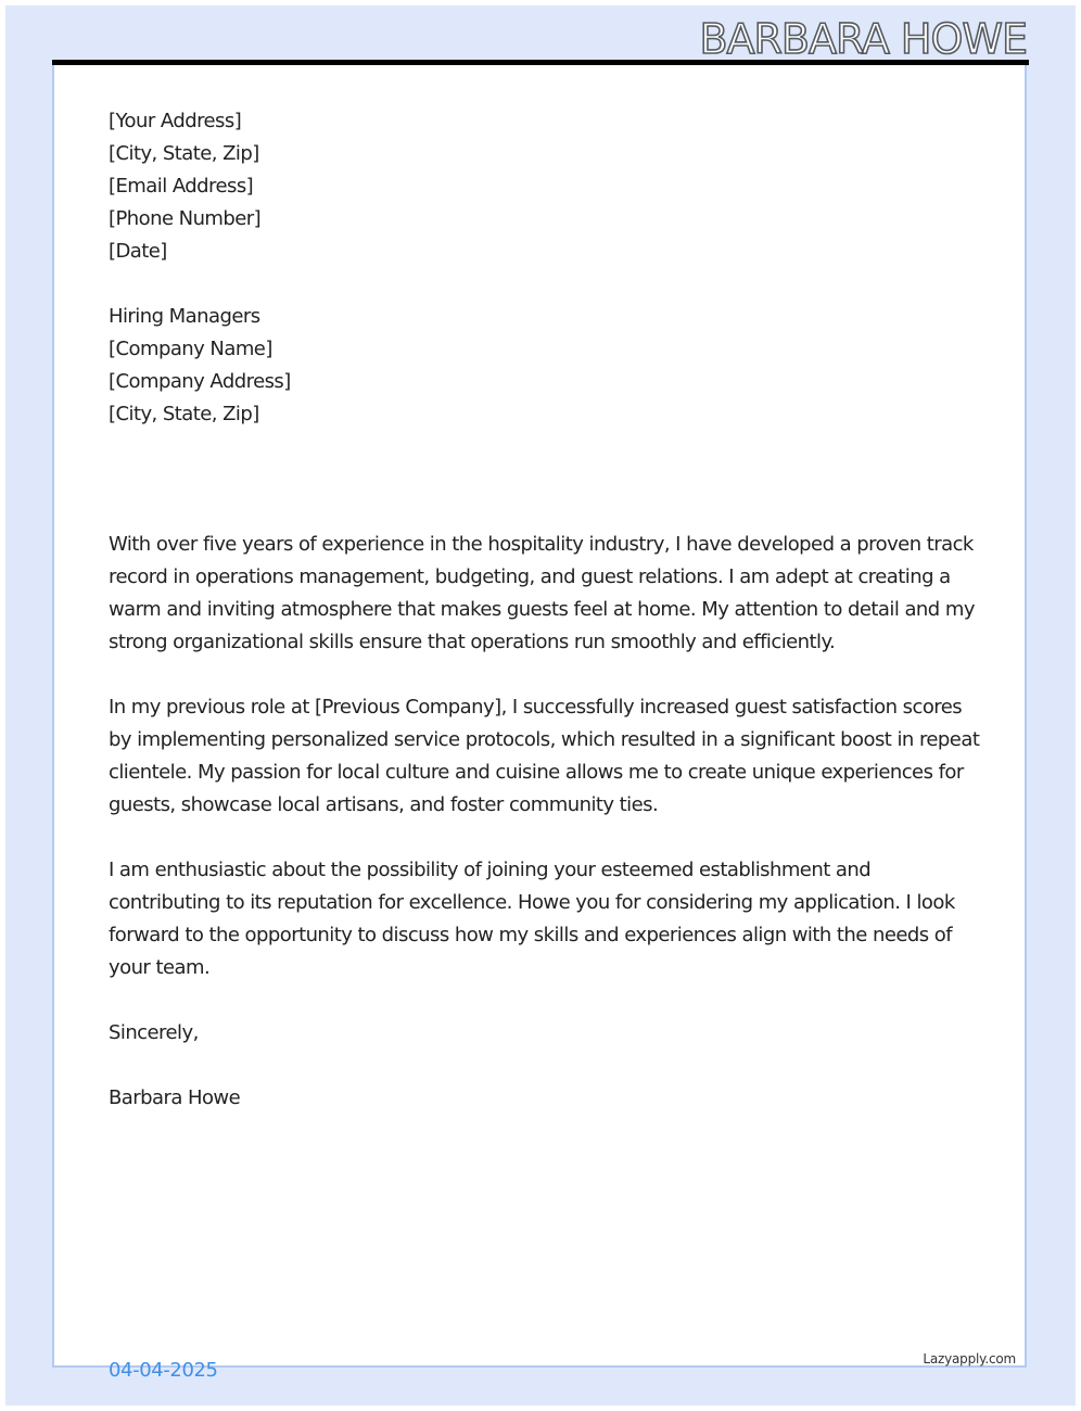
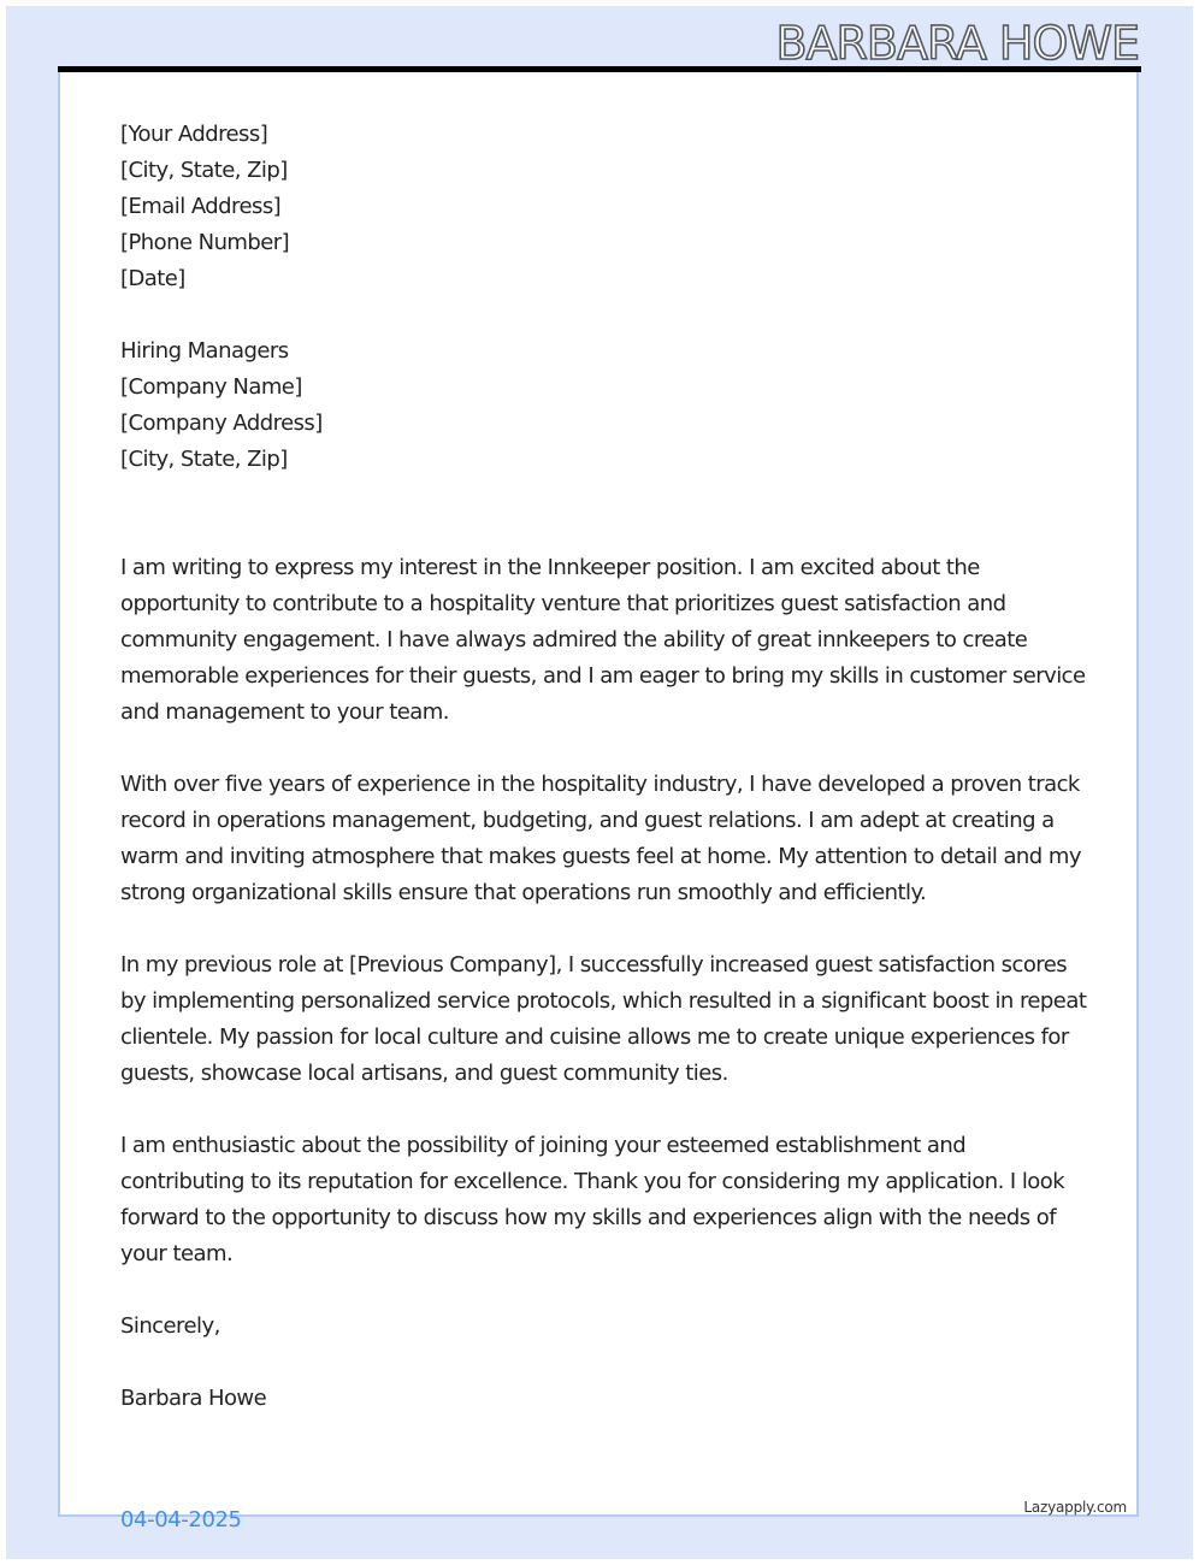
  BARBARA HOWE
  [Your Address]
  [City, State, Zip]
  [Email Address]
  [Phone Number]
  [Date]
  Hiring Managers
  [Company Name]
  [Company Address]
  [City, State, Zip]
+ I am writing to express my interest in the Innkeeper position. I am excited about the opportunity to contribute to a hospitality venture that prioritizes guest satisfaction and community engagement. I have always admired the ability of great innkeepers to create memorable experiences for their guests, and I am eager to bring my skills in customer service and management to your team.
  With over five years of experience in the hospitality industry, I have developed a proven track record in operations management, budgeting, and guest relations. I am adept at creating a warm and inviting atmosphere that makes guests feel at home. My attention to detail and my strong organizational skills ensure that operations run smoothly and efficiently.
- In my previous role at [Previous Company], I successfully increased guest satisfaction scores by implementing personalized service protocols, which resulted in a significant boost in repeat clientele. My passion for local culture and cuisine allows me to create unique experiences for guests, showcase local artisans, and foster community ties.
+ In my previous role at [Previous Company], I successfully increased guest satisfaction scores by implementing personalized service protocols, which resulted in a significant boost in repeat clientele. My passion for local culture and cuisine allows me to create unique experiences for guests, showcase local artisans, and guest community ties.
- I am enthusiastic about the possibility of joining your esteemed establishment and contributing to its reputation for excellence. Howe you for considering my application. I look forward to the opportunity to discuss how my skills and experiences align with the needs of your team.
+ I am enthusiastic about the possibility of joining your esteemed establishment and contributing to its reputation for excellence. Thank you for considering my application. I look forward to the opportunity to discuss how my skills and experiences align with the needs of your team.
  Sincerely,
  Barbara Howe
  04-04-2025
  Lazyapply.com
